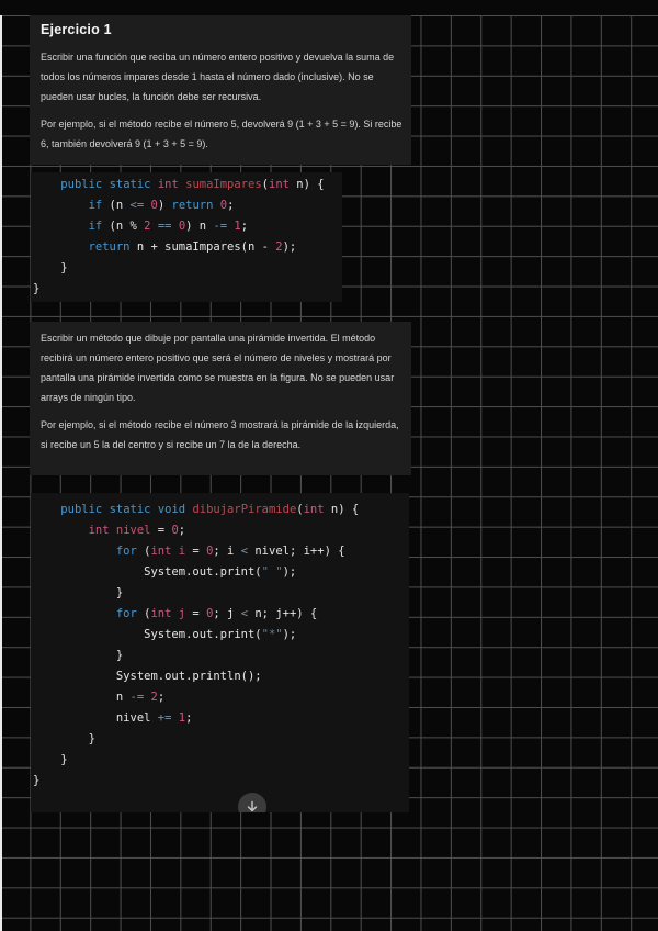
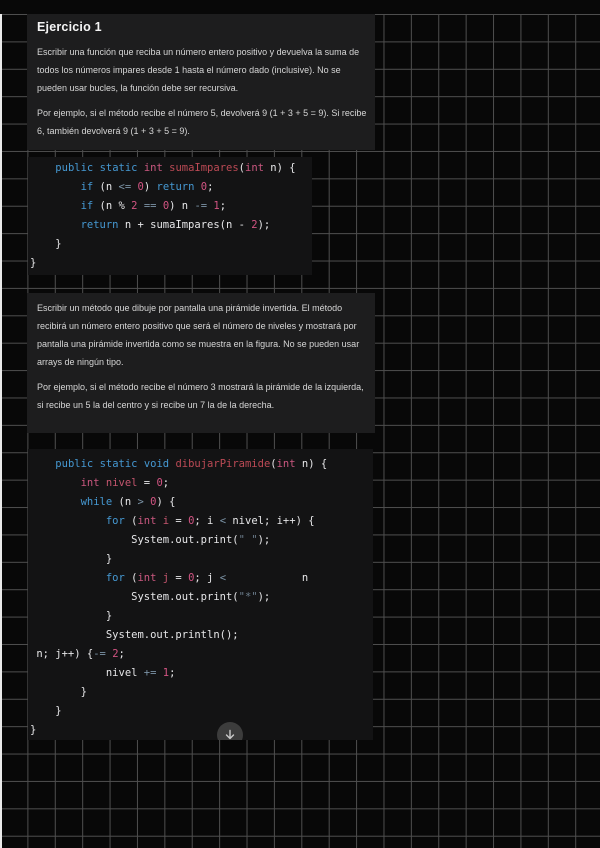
  Ejercicio 1
  Escribir una función que reciba un número entero positivo y devuelva la suma de todos los números impares desde 1 hasta el número dado (inclusive). No se pueden usar bucles, la función debe ser recursiva.
  Por ejemplo, si el método recibe el número 5, devolverá 9 (1 + 3 + 5 = 9). Si recibe 6, también devolverá 9 (1 + 3 + 5 = 9).
  public static int sumaImpares(int n) {
  if (n <= 0) return 0;
  if (n % 2 == 0) n -= 1;
  return n + sumaImpares(n - 2);
  }
  }
  Escribir un método que dibuje por pantalla una pirámide invertida. El método recibirá un número entero positivo que será el número de niveles y mostrará por pantalla una pirámide invertida como se muestra en la figura. No se pueden usar arrays de ningún tipo.
  Por ejemplo, si el método recibe el número 3 mostrará la pirámide de la izquierda, si recibe un 5 la del centro y si recibe un 7 la de la derecha.
  public static void dibujarPiramide(int n) {
  int nivel = 0;
+ while (n > 0) {
  for (int i = 0; i < nivel; i++) {
  System.out.print(" ");
  }
- for (int j = 0; j < n; j++) {
+ for (int j = 0; j < n
  System.out.print("*");
  }
  System.out.println();
- n -= 2;
+ n; j++) {-= 2;
  nivel += 1;
  }
  }
  }
